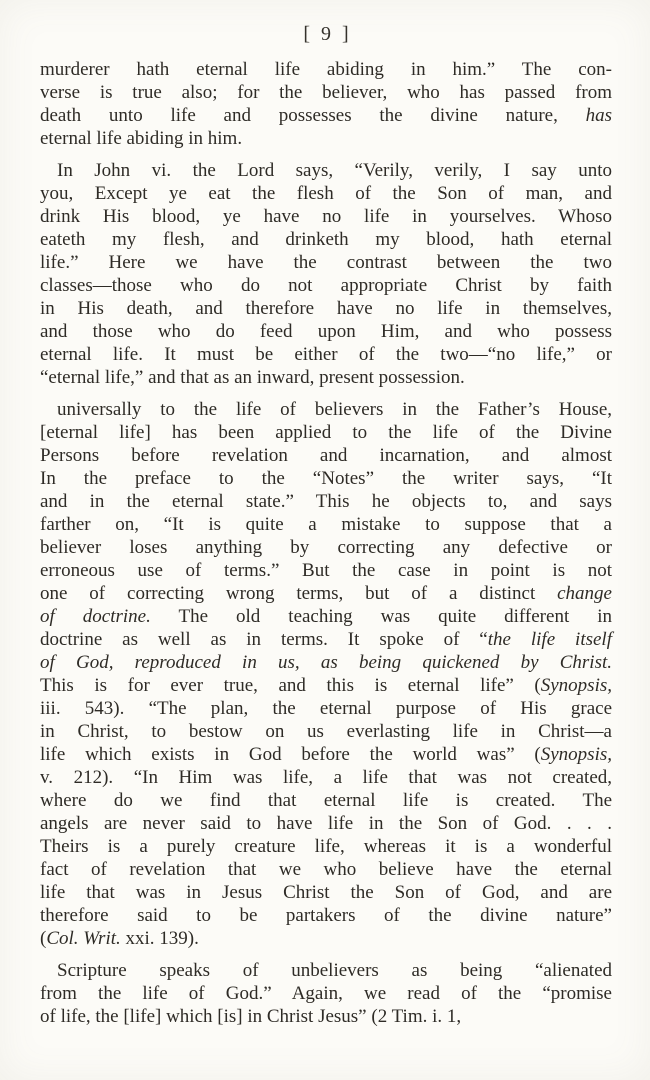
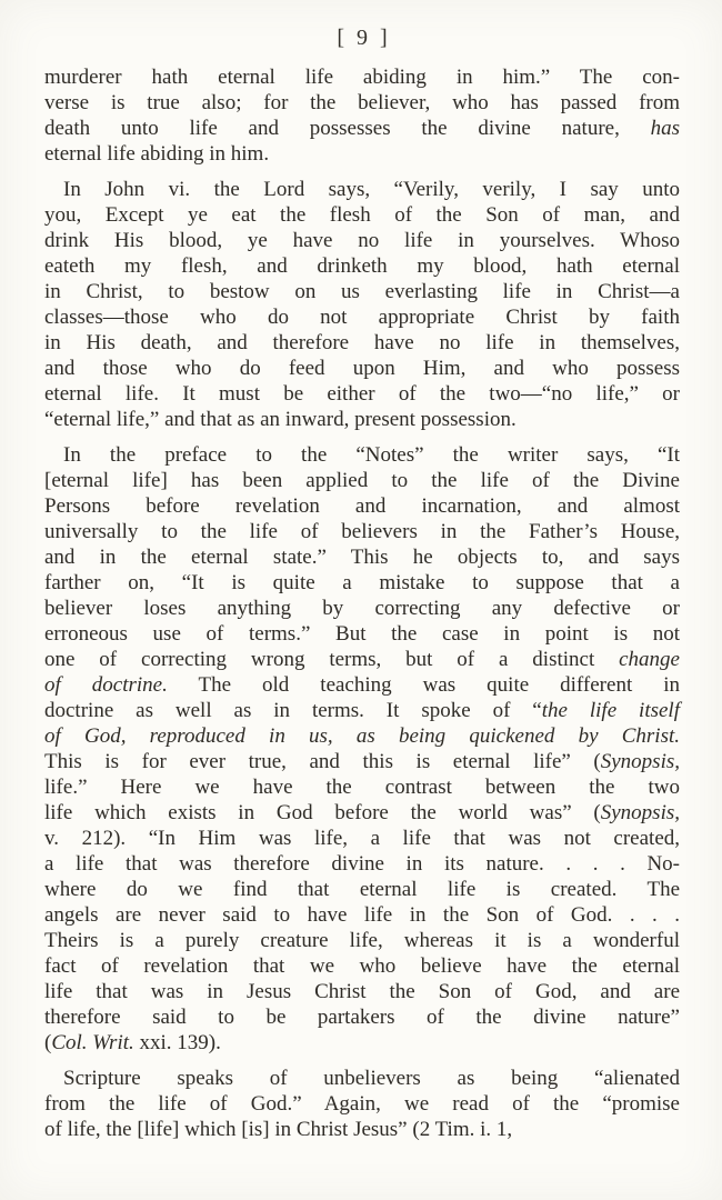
  [ 9 ]
  murderer hath eternal life abiding in him.” The con-
  verse is true also; for the believer, who has passed from
  death unto life and possesses the divine nature, has
  eternal life abiding in him.
  In John vi. the Lord says, “Verily, verily, I say unto
  you, Except ye eat the flesh of the Son of man, and
  drink His blood, ye have no life in yourselves. Whoso
  eateth my flesh, and drinketh my blood, hath eternal
- life.” Here we have the contrast between the two
+ in Christ, to bestow on us everlasting life in Christ—a
  classes—those who do not appropriate Christ by faith
  in His death, and therefore have no life in themselves,
  and those who do feed upon Him, and who possess
  eternal life. It must be either of the two—“no life,” or
  “eternal life,” and that as an inward, present possession.
- universally to the life of believers in the Father’s House,
+ In the preface to the “Notes” the writer says, “It
  [eternal life] has been applied to the life of the Divine
  Persons before revelation and incarnation, and almost
- In the preface to the “Notes” the writer says, “It
+ universally to the life of believers in the Father’s House,
  and in the eternal state.” This he objects to, and says
  farther on, “It is quite a mistake to suppose that a
  believer loses anything by correcting any defective or
  erroneous use of terms.” But the case in point is not
  one of correcting wrong terms, but of a distinct change
  of doctrine. The old teaching was quite different in
  doctrine as well as in terms. It spoke of “the life itself
  of God, reproduced in us, as being quickened by Christ.
  This is for ever true, and this is eternal life” (Synopsis,
- iii. 543). “The plan, the eternal purpose of His grace
- in Christ, to bestow on us everlasting life in Christ—a
+ life.” Here we have the contrast between the two
  life which exists in God before the world was” (Synopsis,
  v. 212). “In Him was life, a life that was not created,
+ a life that was therefore divine in its nature. . . . No-
  where do we find that eternal life is created. The
  angels are never said to have life in the Son of God. . . .
  Theirs is a purely creature life, whereas it is a wonderful
  fact of revelation that we who believe have the eternal
  life that was in Jesus Christ the Son of God, and are
  therefore said to be partakers of the divine nature”
  (Col. Writ. xxi. 139).
  Scripture speaks of unbelievers as being “alienated
  from the life of God.” Again, we read of the “promise
  of life, the [life] which [is] in Christ Jesus” (2 Tim. i. 1,
